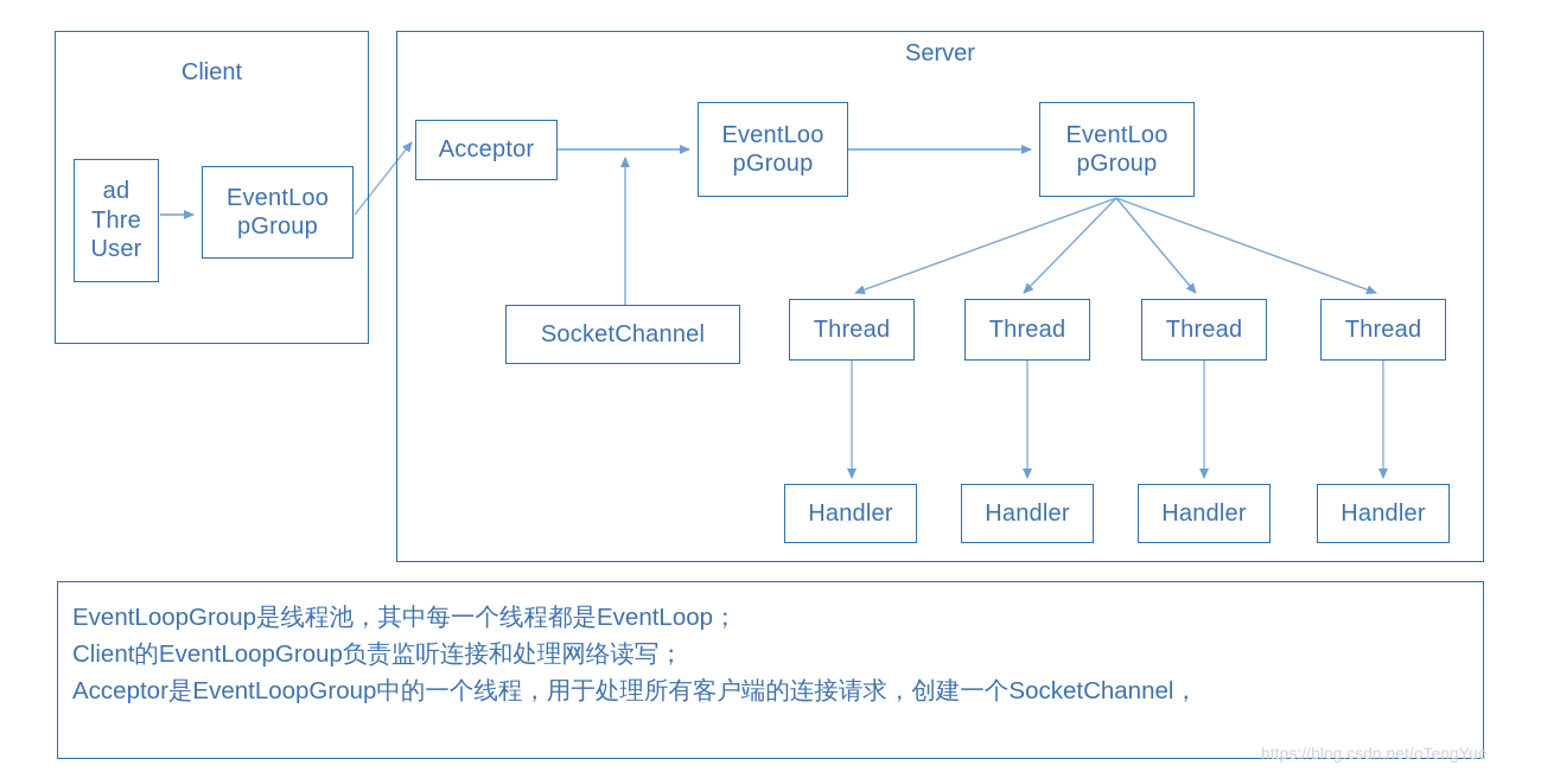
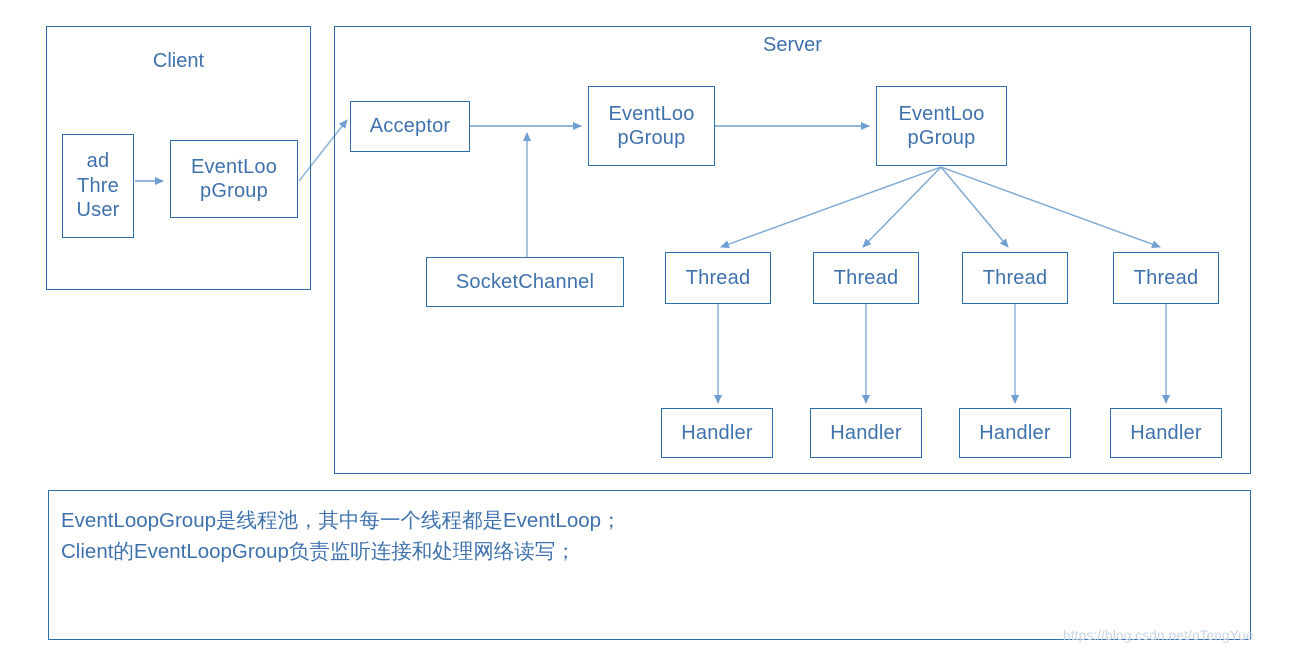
  Client
  ad
  Thre
  User
  EventLoo
  pGroup
  Server
  Acceptor
  SocketChannel
  EventLoo
  pGroup
  EventLoo
  pGroup
  Thread
  Thread
  Thread
  Thread
  Handler
  Handler
  Handler
  Handler
  EventLoopGroup是线程池，其中每一个线程都是EventLoop；
  Client的EventLoopGroup负责监听连接和处理网络读写；
- Acceptor是EventLoopGroup中的一个线程，用于处理所有客户端的连接请求，创建一个SocketChannel，
  https://blog.csdn.net/oTengYue
